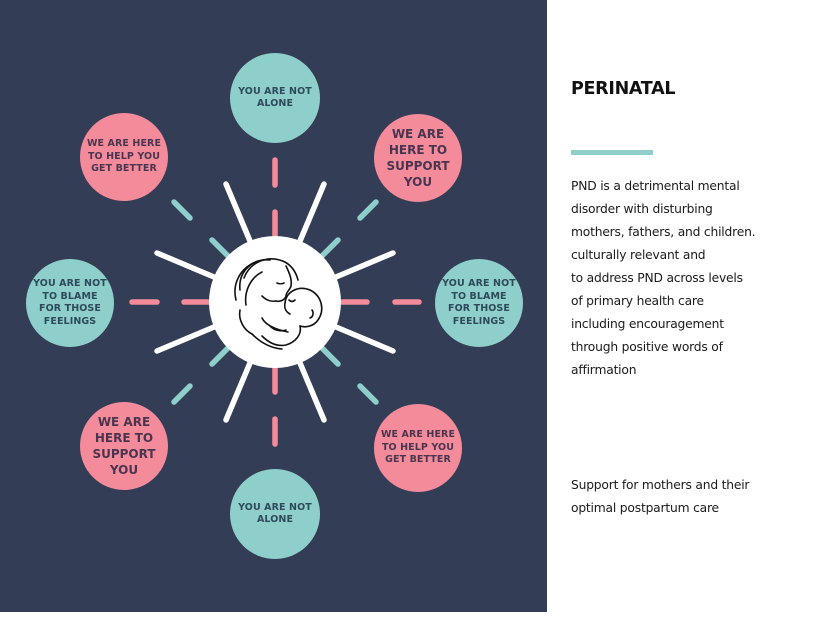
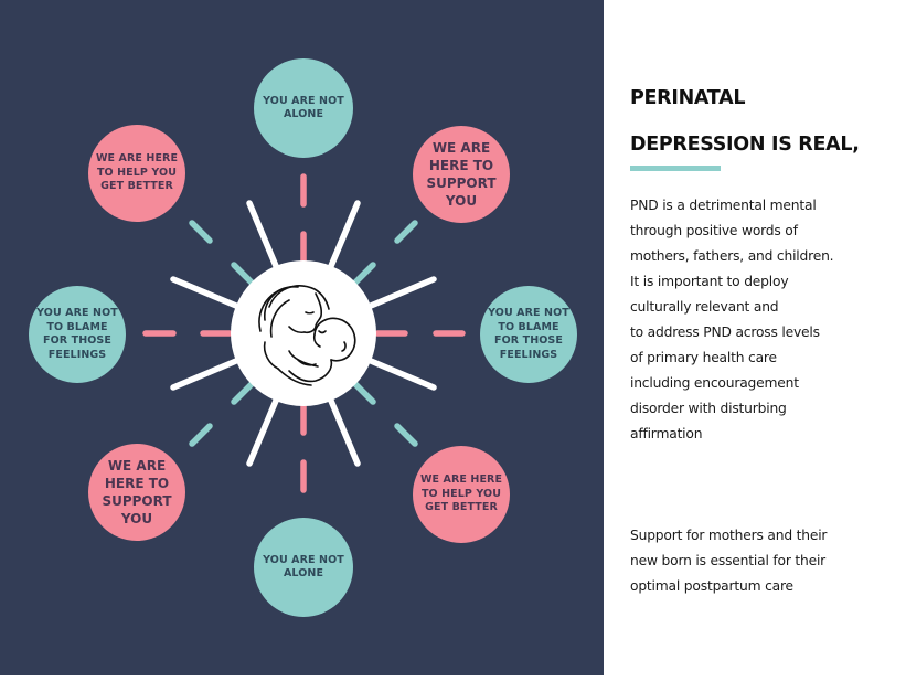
  YOU ARE NOT
  ALONE
  WE ARE
  HERE TO
  SUPPORT
  YOU
  YOU ARE NOT
  TO BLAME
  FOR THOSE
  FEELINGS
  WE ARE HERE
  TO HELP YOU
  GET BETTER
  YOU ARE NOT
  ALONE
  WE ARE
  HERE TO
  SUPPORT
  YOU
  YOU ARE NOT
  TO BLAME
  FOR THOSE
  FEELINGS
  WE ARE HERE
  TO HELP YOU
  GET BETTER
  PERINATAL
+ DEPRESSION IS REAL,
  PND is a detrimental mental
- disorder with disturbing
+ through positive words of
  mothers, fathers, and children.
+ It is important to deploy
  culturally relevant and
  to address PND across levels
  of primary health care
  including encouragement
- through positive words of
+ disorder with disturbing
  affirmation
  Support for mothers and their
+ new born is essential for their
  optimal postpartum care
